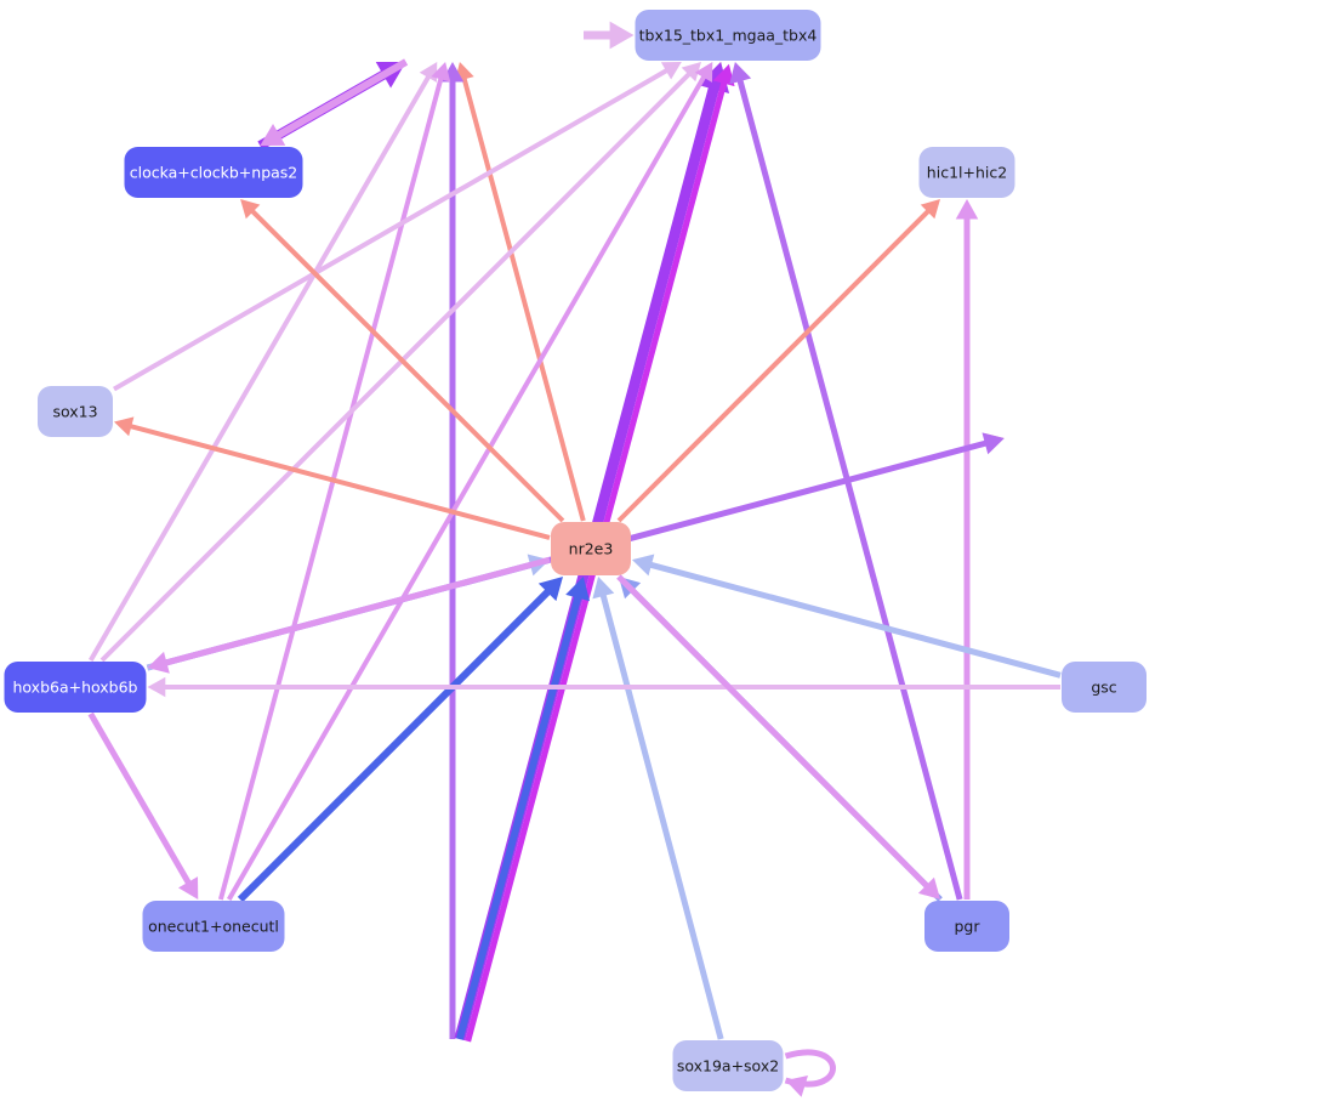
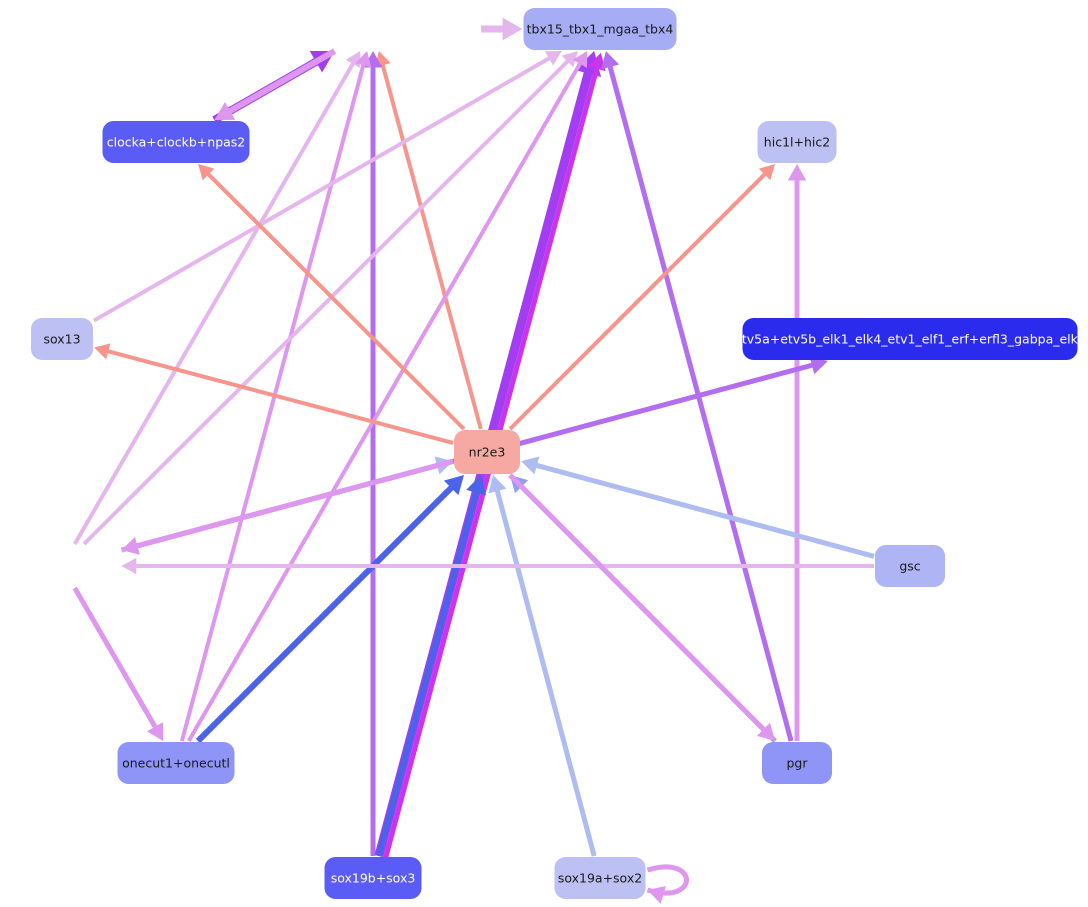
  tbx15_tbx1_mgaa_tbx4
  clocka+clockb+npas2
  hic1l+hic2
  sox13
+ etv5a+etv5b_elk1_elk4_etv1_elf1_erf+erfl3_gabpa_elk3
  nr2e3
- hoxb6a+hoxb6b
  gsc
  onecut1+onecutl
  pgr
+ sox19b+sox3
  sox19a+sox2
